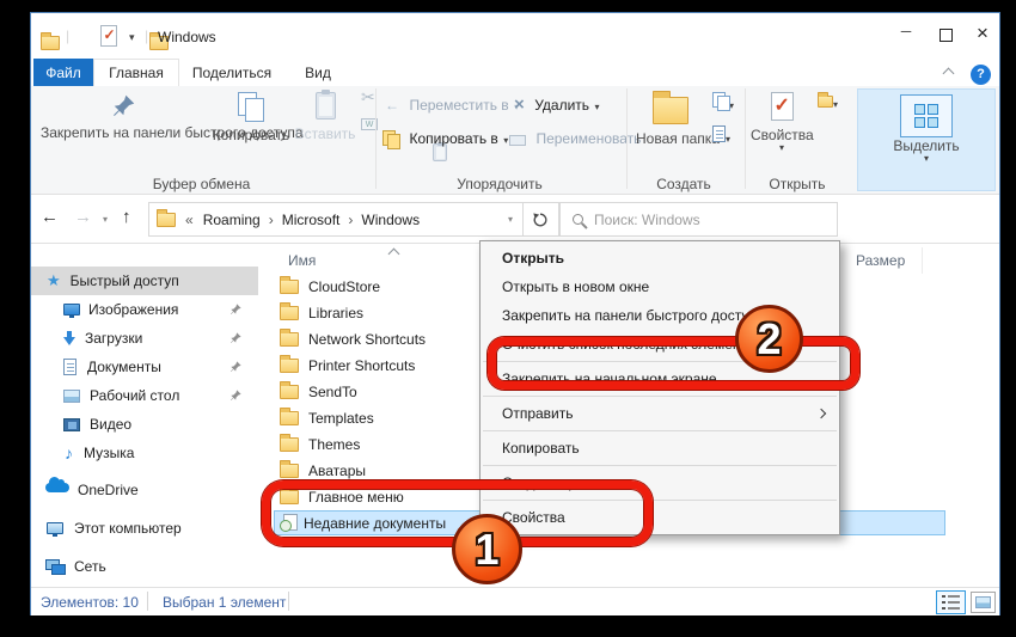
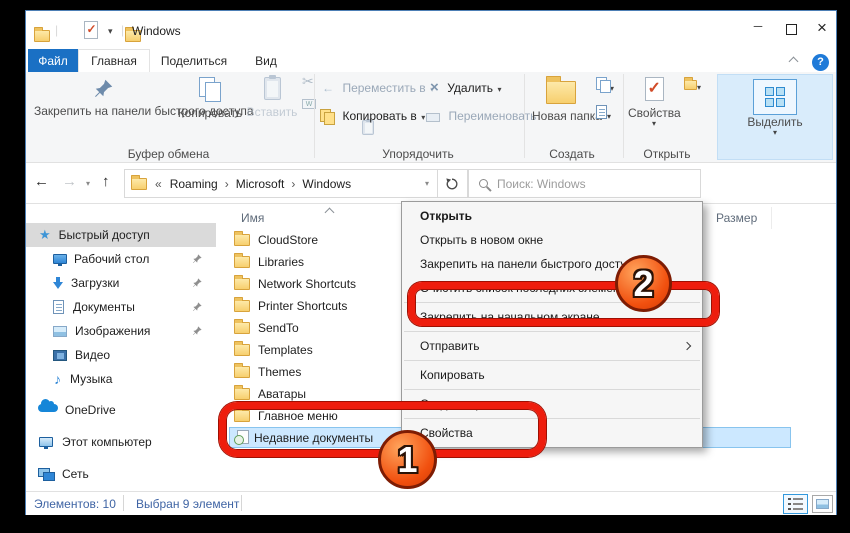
  |
  ✓
  ▾
  |
  Windows
  ─
  ×
  Файл
  Главная
  Поделиться
  Вид
  ?
  Копировать
  Вставить
  ✂
  Буфер обмена
  ← Переместить в ▾
  × Удалить ▾
  Копировать в ▾
  Переименовать
  Упорядочить
  Новая папк
  ▾
  ▾
  Создать
  ✓
  Свойства
  ▾
  ▾
  Открыть
  Выделить
  ▾
  ←
  →
  ▾
  ↑
  «
  Roaming
  ›
  Microsoft
  ›
  Windows
  ▾
  Поиск: Windows
  ★
  Быстрый доступ
- Изображения
+ Рабочий стол
  Загрузки
  Документы
- Рабочий стол
+ Изображения
  Видео
  ♪
  Музыка
  OneDrive
  Этот компьютер
  Сеть
  Имя
  Размер
  CloudStore
  Libraries
  Network Shortcuts
  Printer Shortcuts
  SendTo
  Templates
  Themes
  Аватары
  Главное меню
  Недавние документы
  Открыть
  Открыть в новом окне
  Закрепить на панели быстрого дост
  Очистить список последних элеме
  Закрепить на начальном экране
  Отправить
  Копировать
  Создать ярлык
  Свойства
  Элементов: 10
- Выбран 1 элемент
+ Выбран 9 элемент
  1
  2
